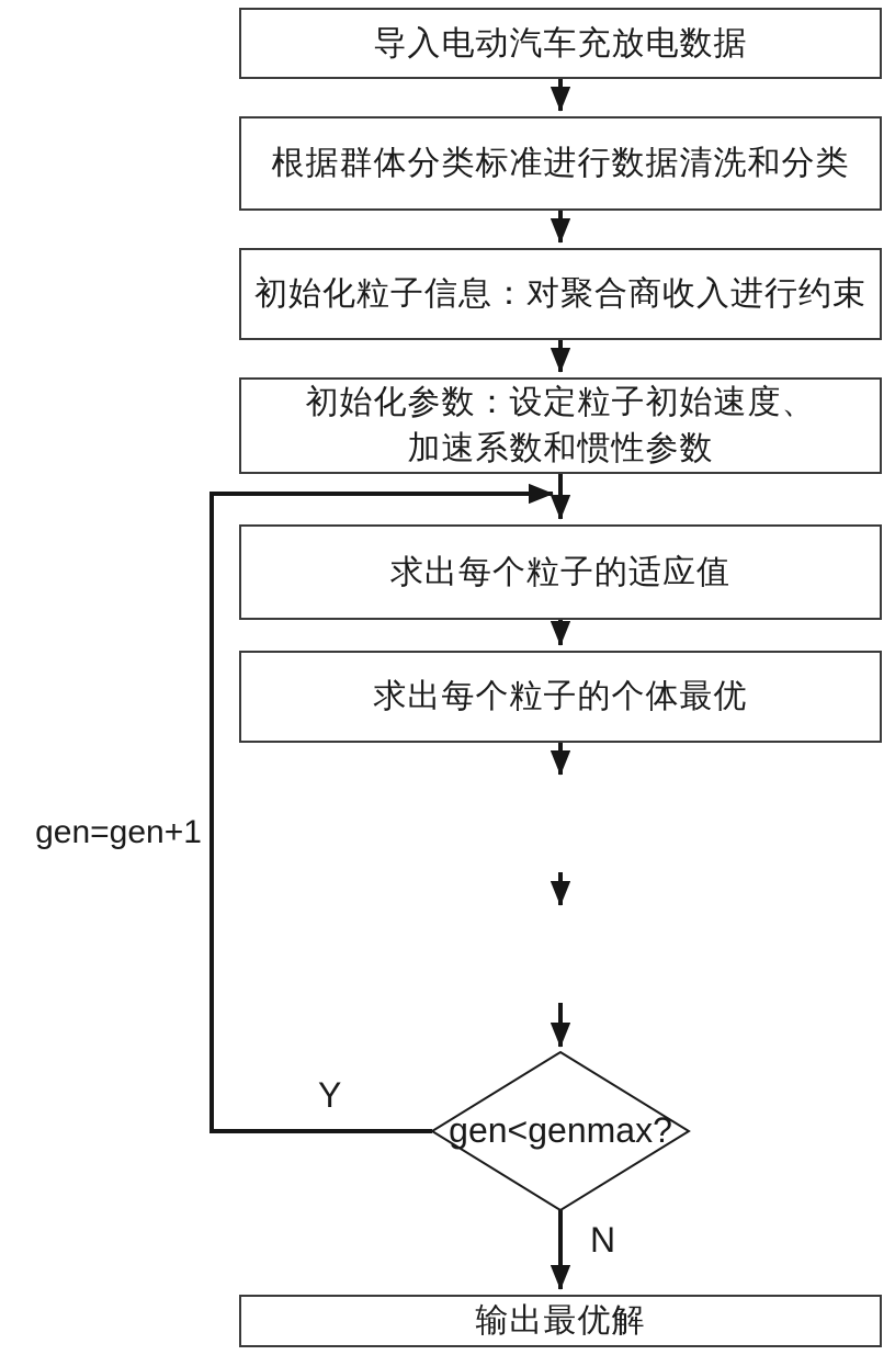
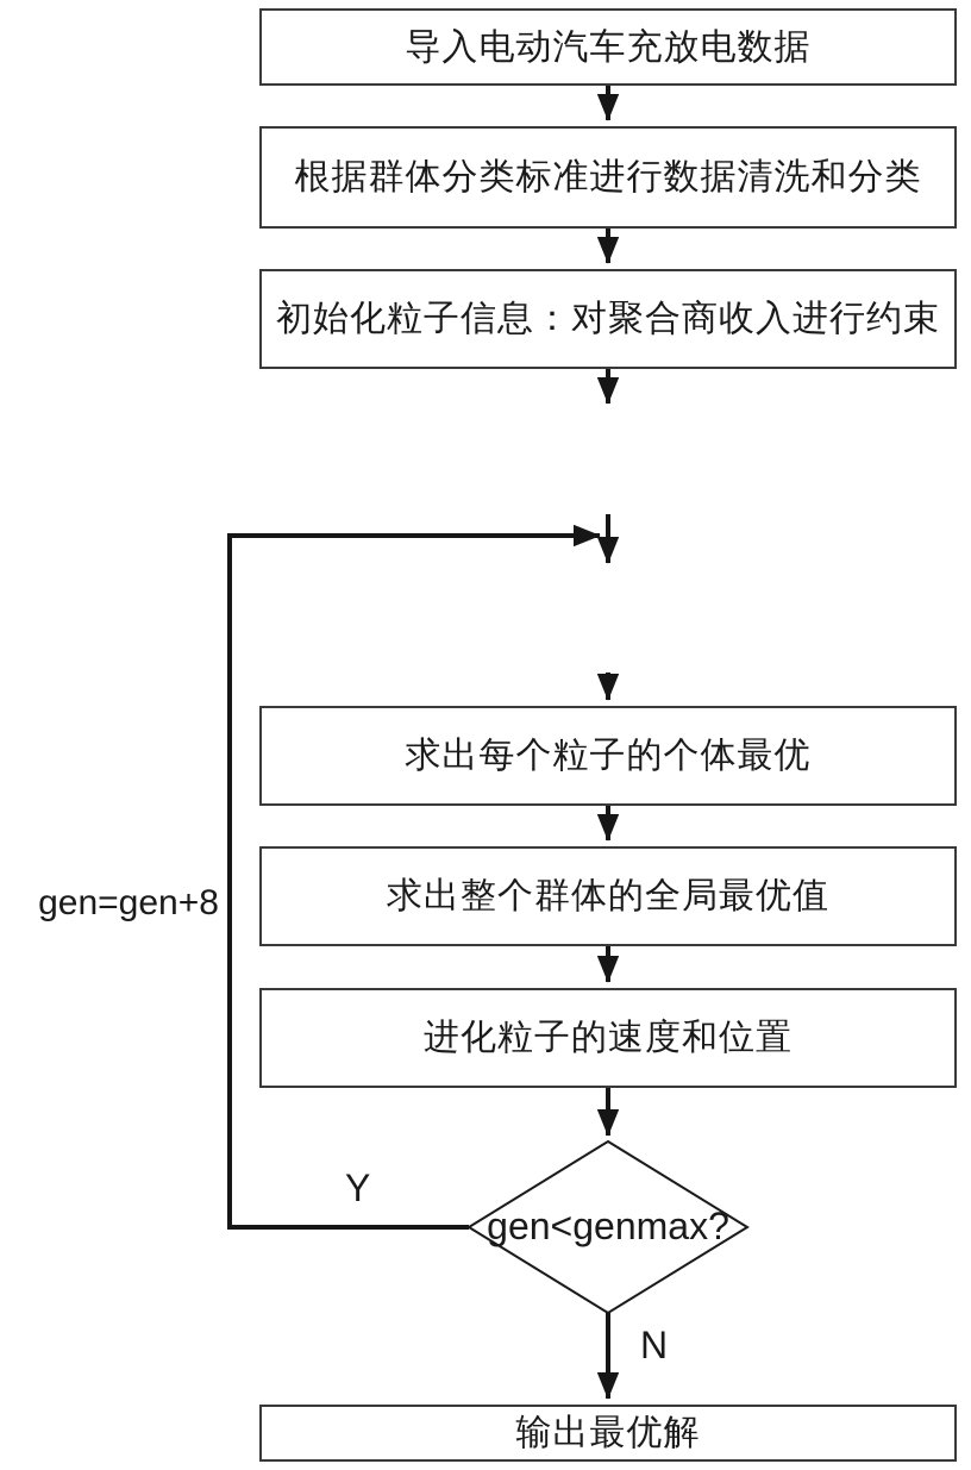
  导入电动汽车充放电数据
  根据群体分类标准进行数据清洗和分类
  初始化粒子信息：对聚合商收入进行约束
- 初始化参数：设定粒子初始速度、
- 加速系数和惯性参数
- 求出每个粒子的适应值
  求出每个粒子的个体最优
+ 求出整个群体的全局最优值
+ 进化粒子的速度和位置
  输出最优解
  gen<genmax?
- gen=gen+1
+ gen=gen+8
  Y
  N
